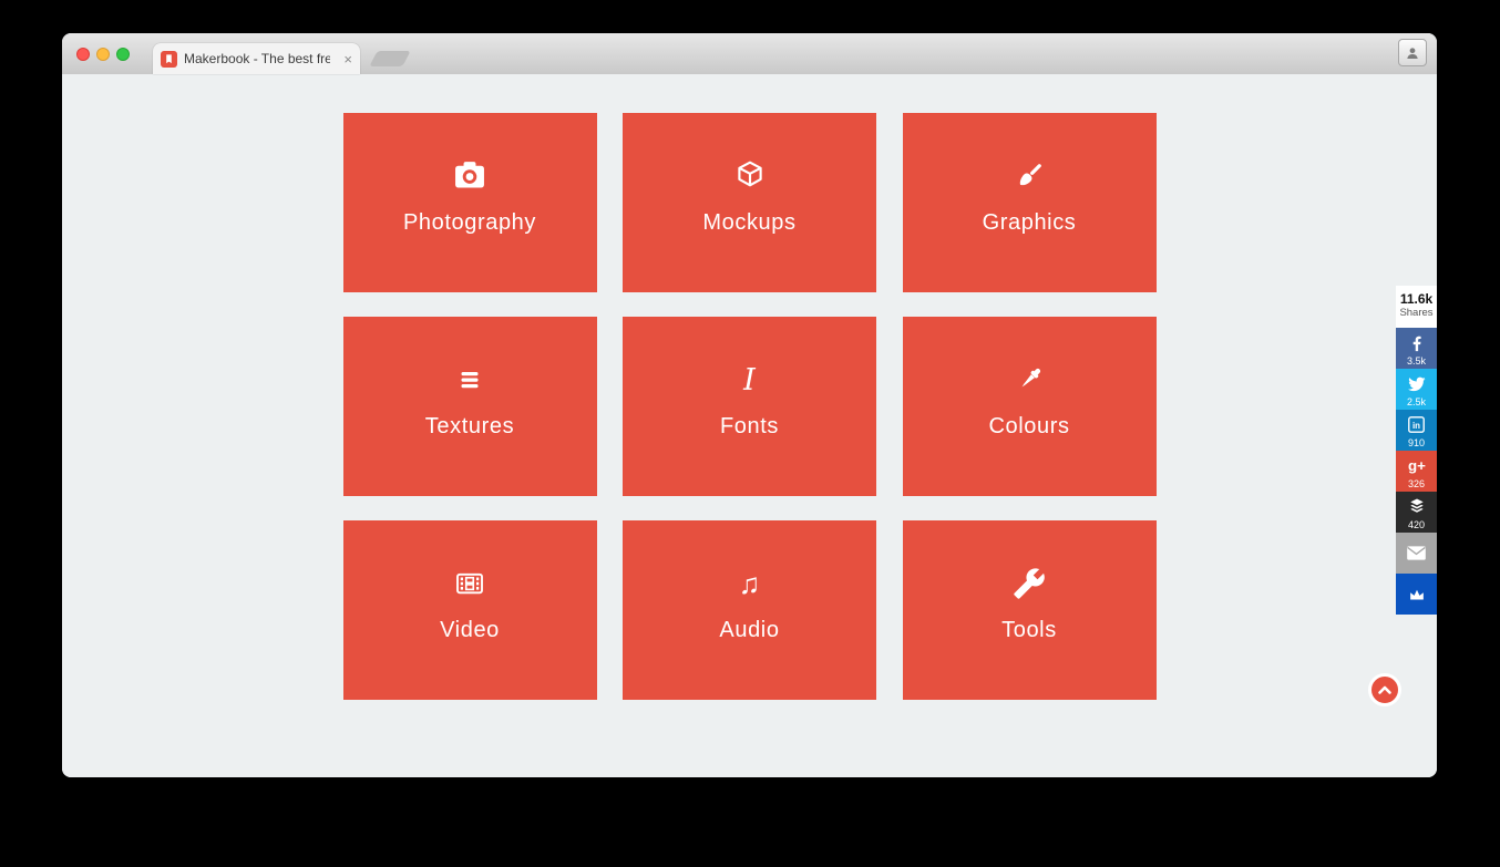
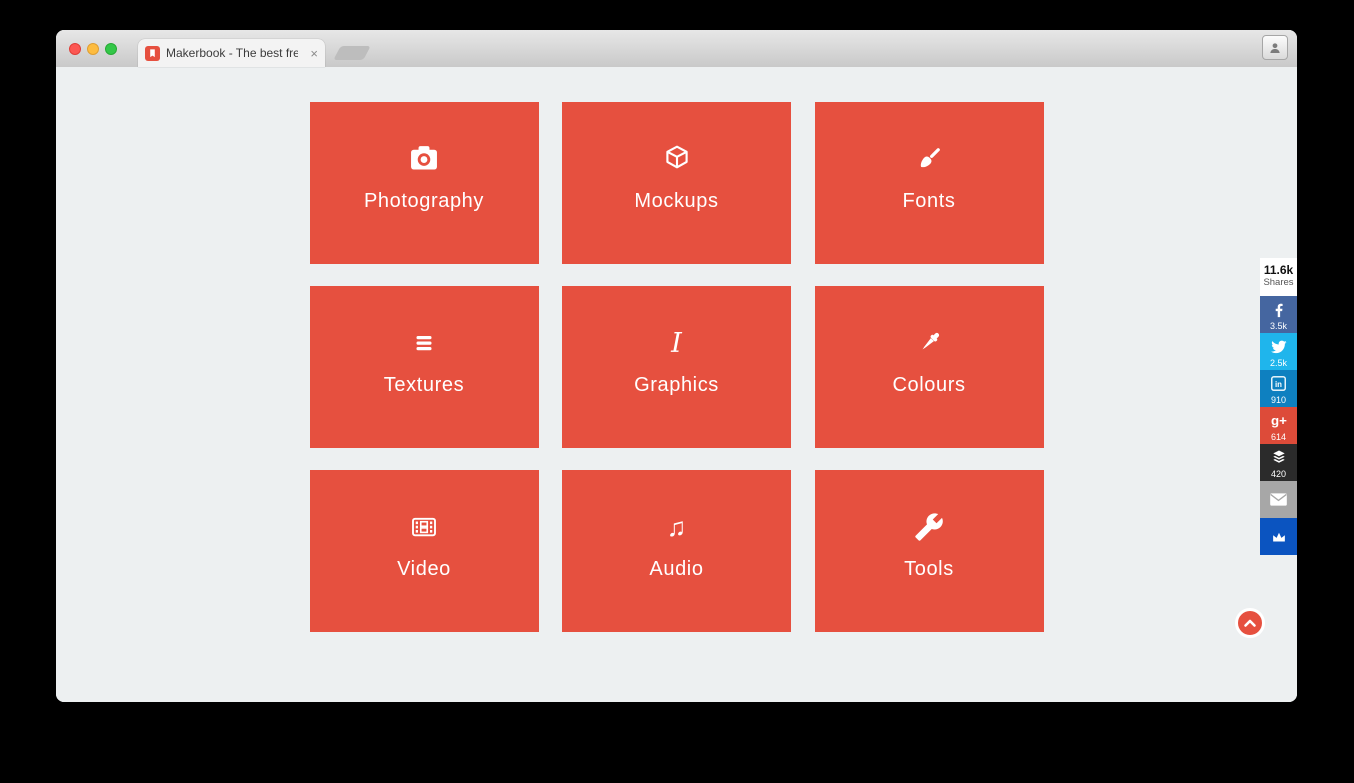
  Makerbook - The best fre
  ×
  Photography
  Mockups
- Graphics
+ Fonts
  Textures
  I
- Fonts
+ Graphics
  Colours
  Video
  ♫
  Audio
  Tools
  11.6k
  Shares
  3.5k
  2.5k
  in
  910
  g+
- 326
+ 614
  420
